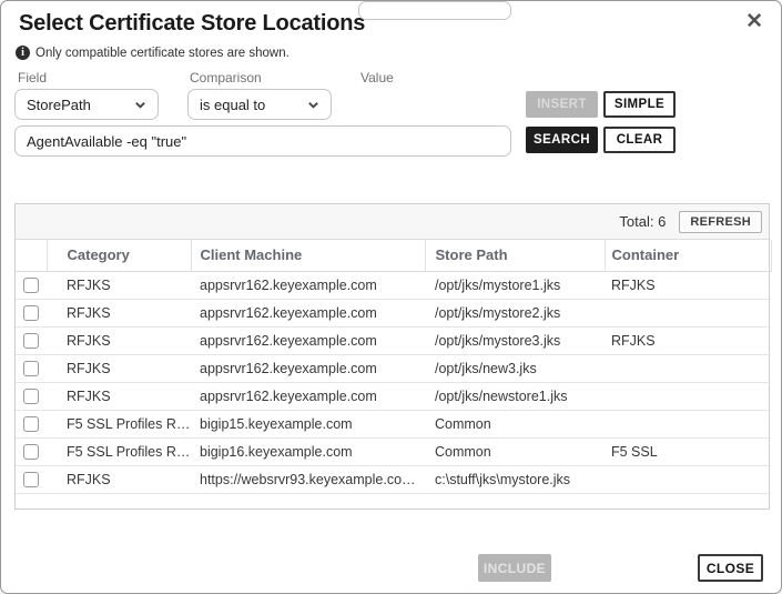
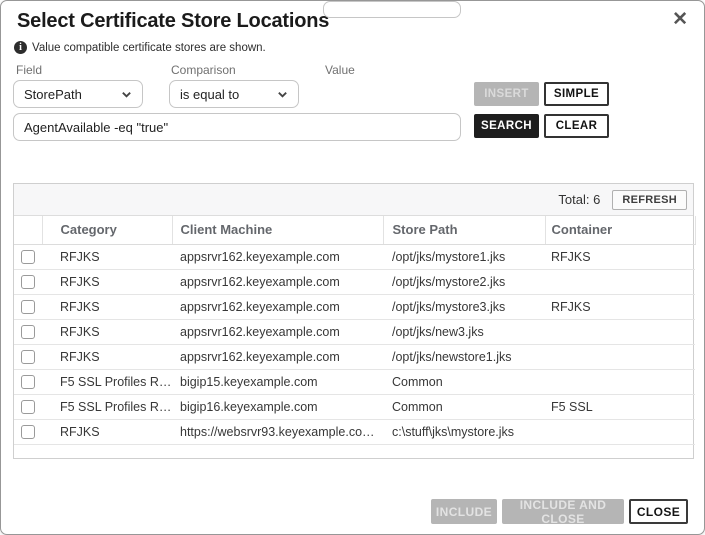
  Select Certificate Store Locations
  ✕
  i
- Only compatible certificate stores are shown.
+ Value compatible certificate stores are shown.
  Field
  Comparison
  Value
  StorePath
  is equal to
  INSERT
  SIMPLE
  AgentAvailable -eq "true"
  SEARCH
  CLEAR
  Total: 6
  REFRESH
  	Category	Client Machine	Store Path	Container
  	RFJKS	appsrvr162.keyexample.com	/opt/jks/mystore1.jks	RFJKS
  	RFJKS	appsrvr162.keyexample.com	/opt/jks/mystore2.jks
  	RFJKS	appsrvr162.keyexample.com	/opt/jks/mystore3.jks	RFJKS
  	RFJKS	appsrvr162.keyexample.com	/opt/jks/new3.jks
  	RFJKS	appsrvr162.keyexample.com	/opt/jks/newstore1.jks
  	F5 SSL Profiles RE	bigip15.keyexample.com	Common
  	F5 SSL Profiles RE	bigip16.keyexample.com	Common	F5 SSL
  	RFJKS	https://websrvr93.keyexample.com:5	c:\stuff\jks\mystore.jks
  INCLUDE
+ INCLUDE AND CLOSE
  CLOSE
